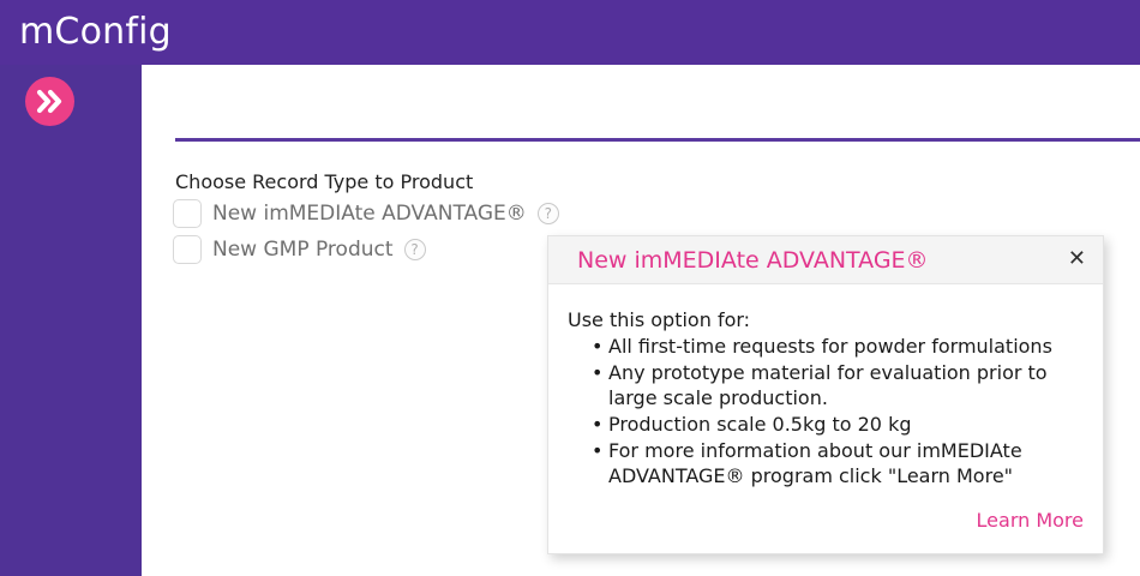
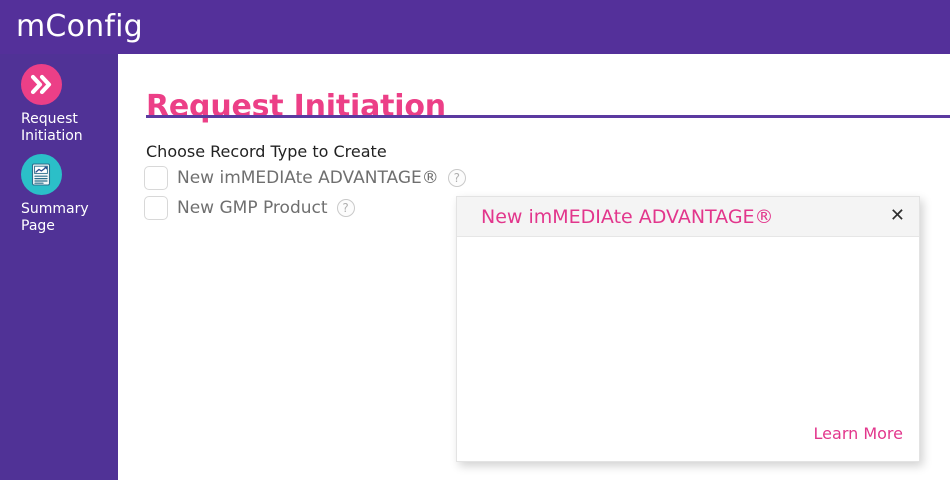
  mConfig
+ Request
+ Initiation
+ Summary
+ Page
+ Request Initiation
- Choose Record Type to Product
+ Choose Record Type to Create
  New imMEDIAte ADVANTAGE®
  ?
  New GMP Product
  ?
  New imMEDIAte ADVANTAGE®
  ✕
- Use this option for:
- All first-time requests for powder formulations
- Any prototype material for evaluation prior to large scale production.
- Production scale 0.5kg to 20 kg
- For more information about our imMEDIAte ADVANTAGE® program click "Learn More"
  Learn More
